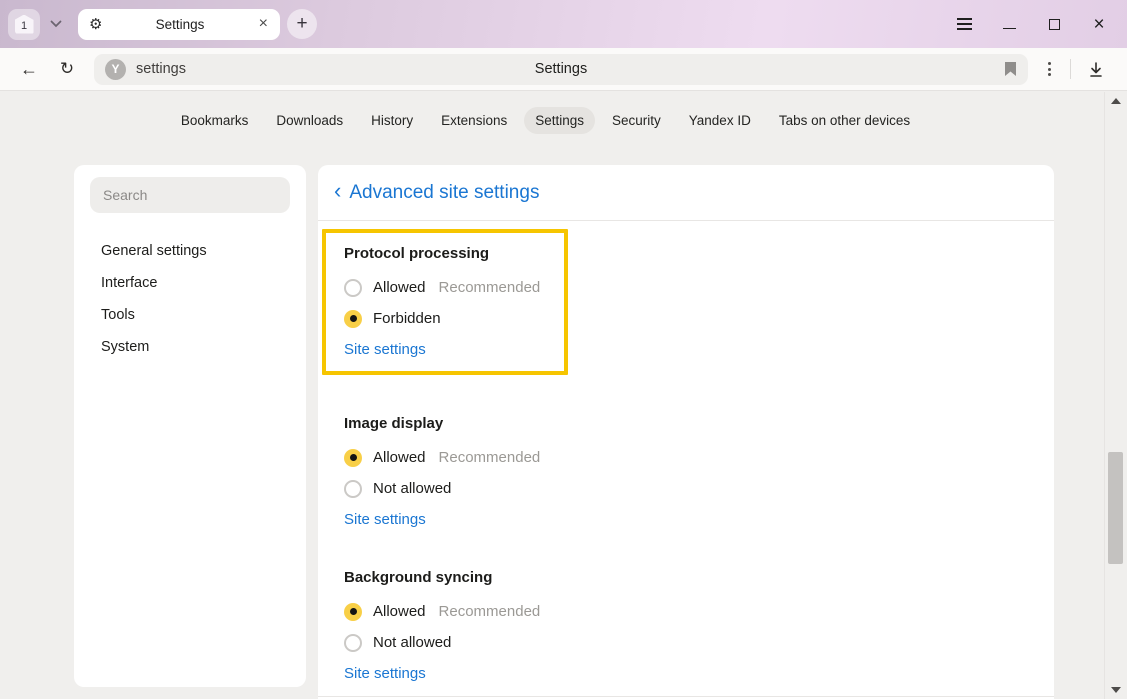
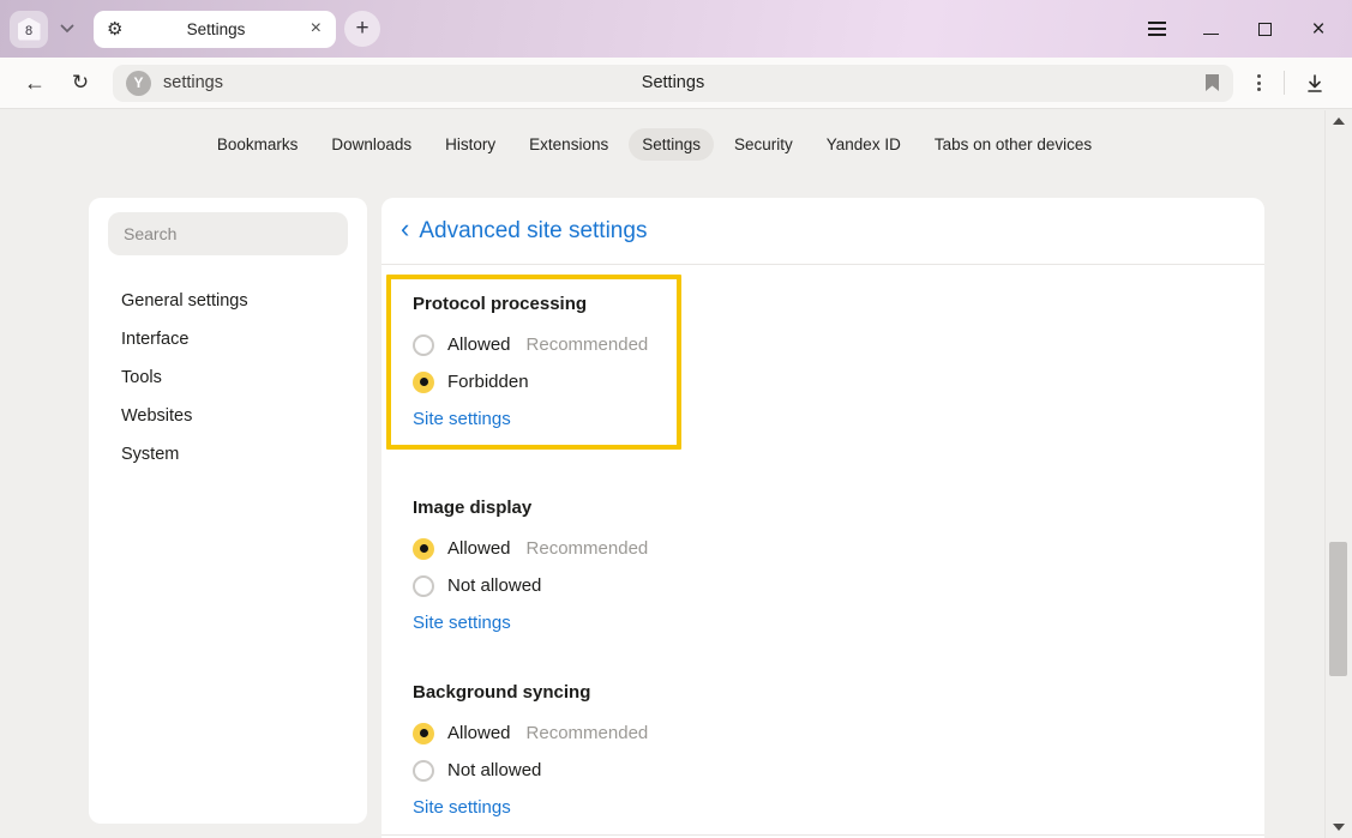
- 1
+ 8
  ⚙
  Settings
  ×
  +
  ×
  ←
  ↻
  Y
  settings
  Settings
  Bookmarks
  Downloads
  History
  Extensions
  Settings
  Security
  Yandex ID
  Tabs on other devices
  Search
  General settings
  Interface
  Tools
+ Websites
  System
  ‹
  Advanced site settings
  Protocol processing
  Allowed
  Recommended
  Forbidden
  Site settings
  Image display
  Allowed
  Recommended
  Not allowed
  Site settings
  Background syncing
  Allowed
  Recommended
  Not allowed
  Site settings
